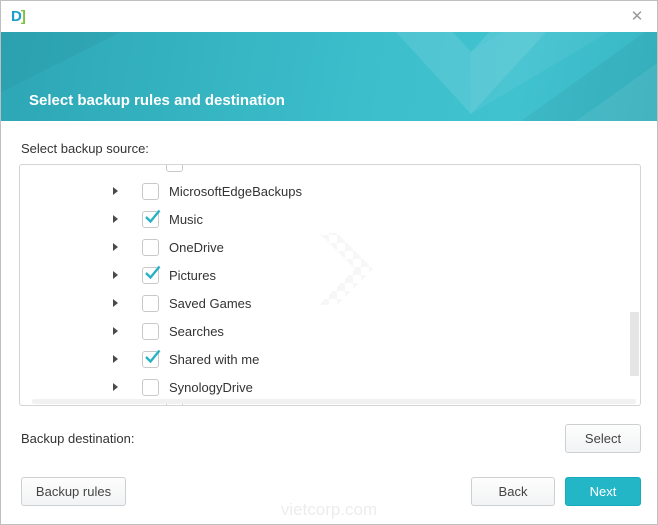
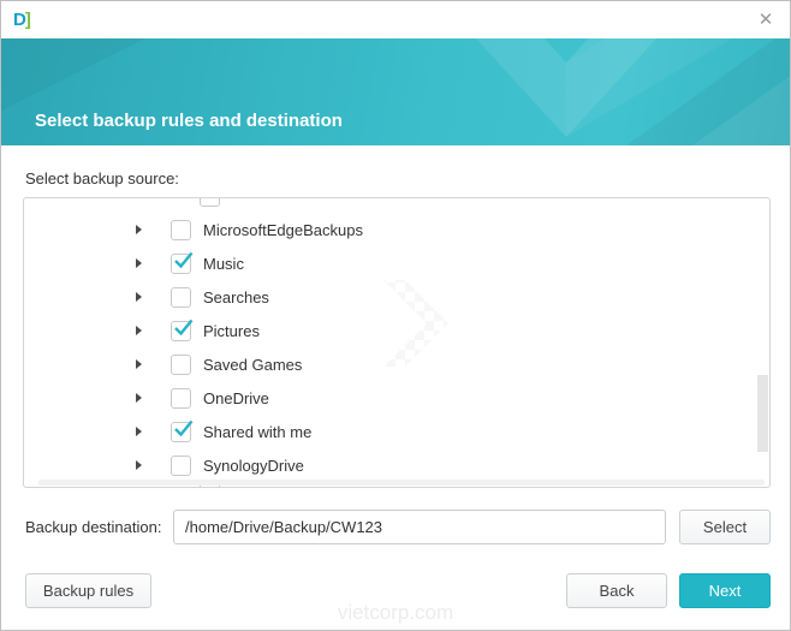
  D]
  ✕
  Select backup rules and destination
  Select backup source:
  MicrosoftEdgeBackups
  Music
- OneDrive
+ Searches
  Pictures
  Saved Games
- Searches
+ OneDrive
  Shared with me
  SynologyDrive
  Backup destination:
+ /home/Drive/Backup/CW123
  Select
  Backup rules
  Back
  Next
